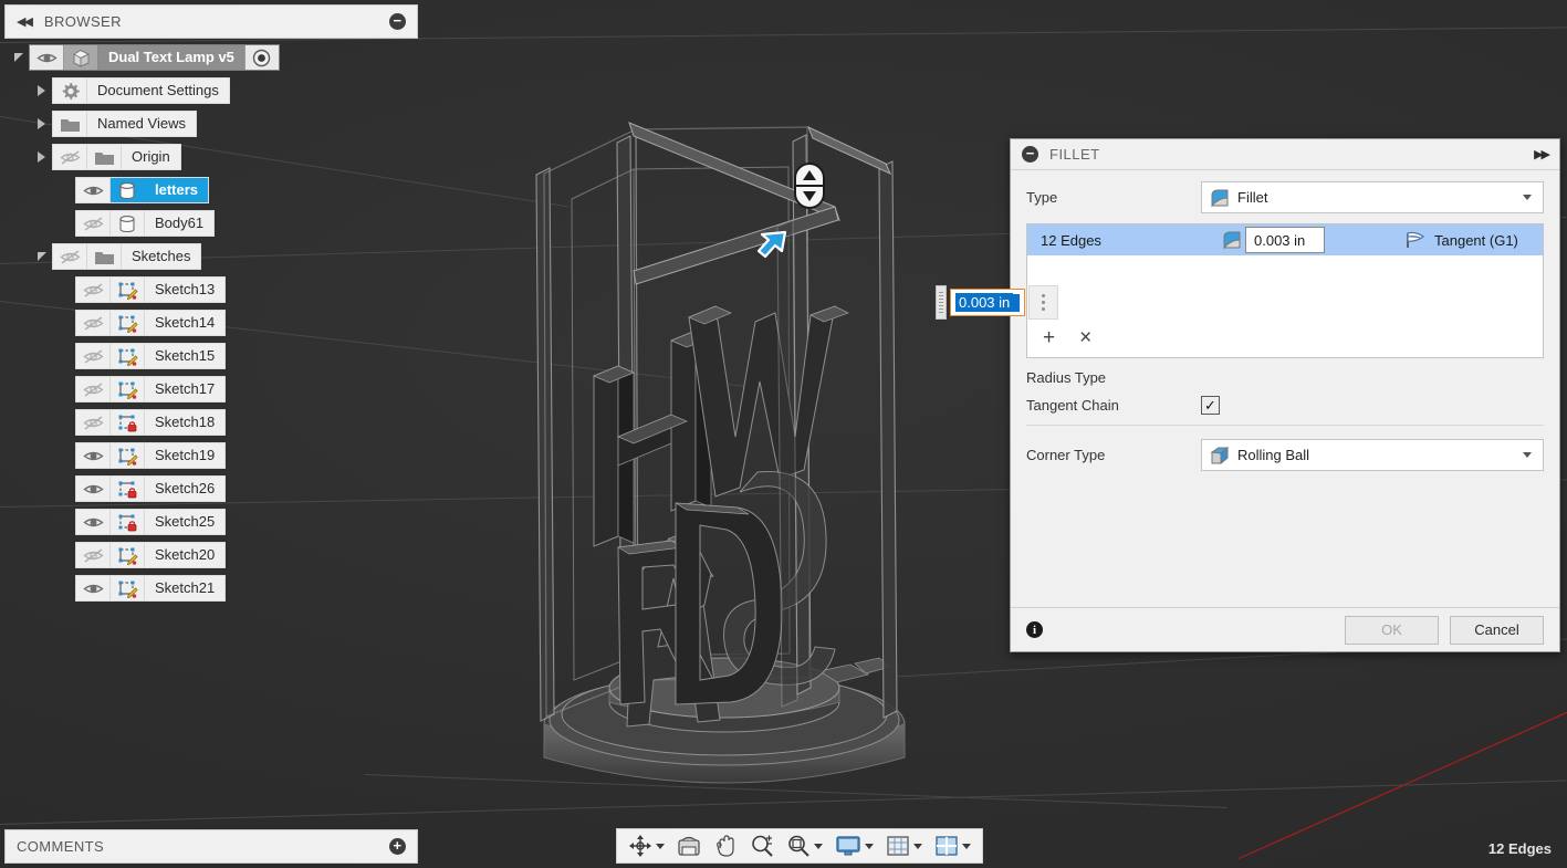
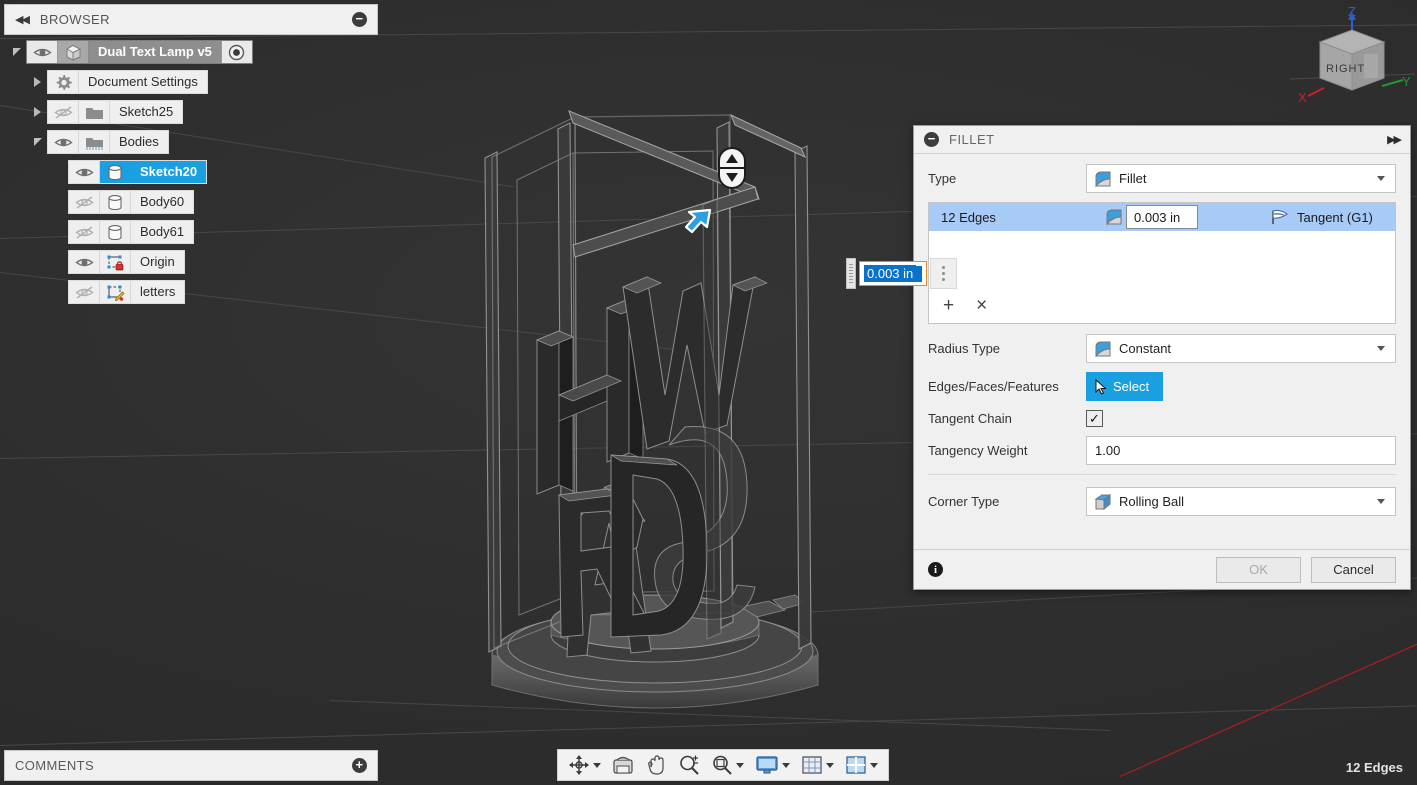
+ Z
+ Y
+ X
+ RIGHT
  ◀◀
  BROWSER
  −
  Dual Text Lamp v5
  Document Settings
- Named Views
- Origin
+ Sketch25
+ Bodies
- letters
+ Sketch20
+ Body60
  Body61
- Sketches
- Sketch13
- Sketch14
- Sketch15
- Sketch17
- Sketch18
- Sketch19
- Sketch26
- Sketch25
+ Origin
- Sketch20
+ letters
- Sketch21
  COMMENTS
  +
  −
  FILLET
  ▶▶
  Type
  Fillet
  12 Edges
  0.003 in
  Tangent (G1)
  +
  ×
  Radius Type
+ Constant
+ Edges/Faces/Features
+ Select
  Tangent Chain
  ✓
+ Tangency Weight
+ 1.00
  Corner Type
  Rolling Ball
  i
  OK
  Cancel
  0.003 in
  12 Edges
